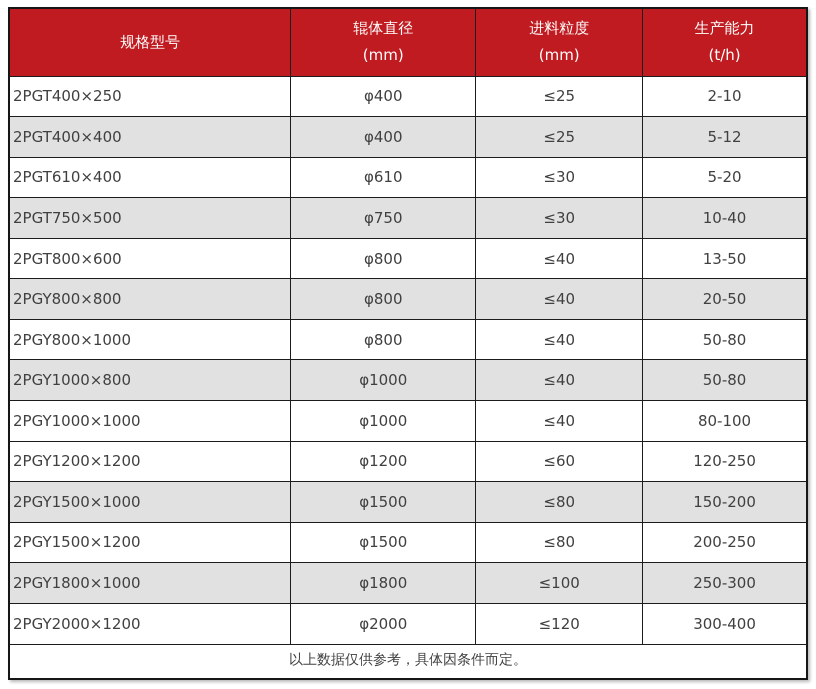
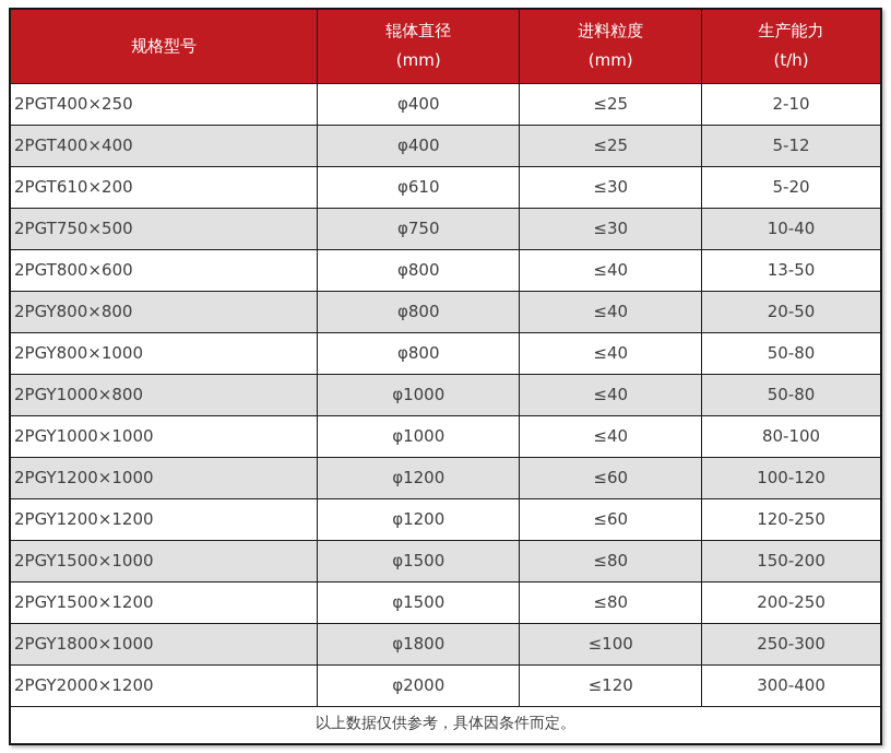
  规格型号	辊体直径 (mm)	进料粒度 (mm)	生产能力 (t/h)
  2PGT400×250	φ400	≤25	2-10
  2PGT400×400	φ400	≤25	5-12
- 2PGT610×400	φ610	≤30	5-20
+ 2PGT610×200	φ610	≤30	5-20
  2PGT750×500	φ750	≤30	10-40
  2PGT800×600	φ800	≤40	13-50
  2PGY800×800	φ800	≤40	20-50
  2PGY800×1000	φ800	≤40	50-80
  2PGY1000×800	φ1000	≤40	50-80
  2PGY1000×1000	φ1000	≤40	80-100
+ 2PGY1200×1000	φ1200	≤60	100-120
  2PGY1200×1200	φ1200	≤60	120-250
  2PGY1500×1000	φ1500	≤80	150-200
  2PGY1500×1200	φ1500	≤80	200-250
  2PGY1800×1000	φ1800	≤100	250-300
  2PGY2000×1200	φ2000	≤120	300-400
  以上数据仅供参考，具体因条件而定。
